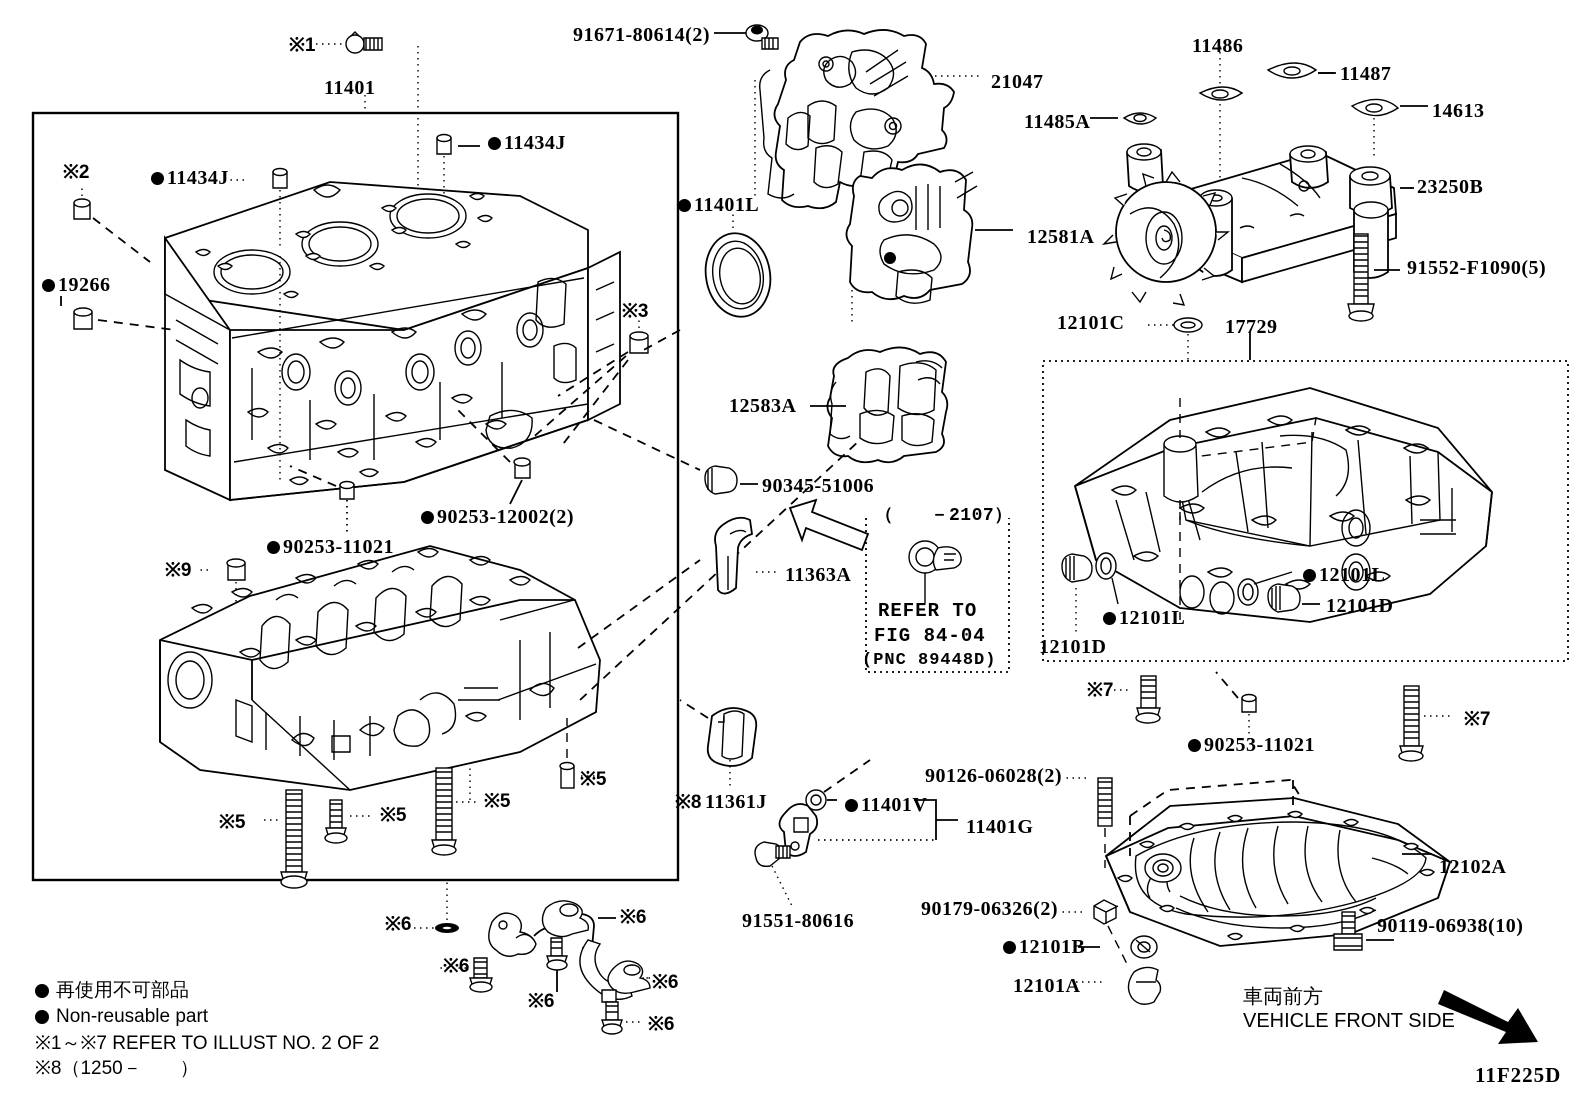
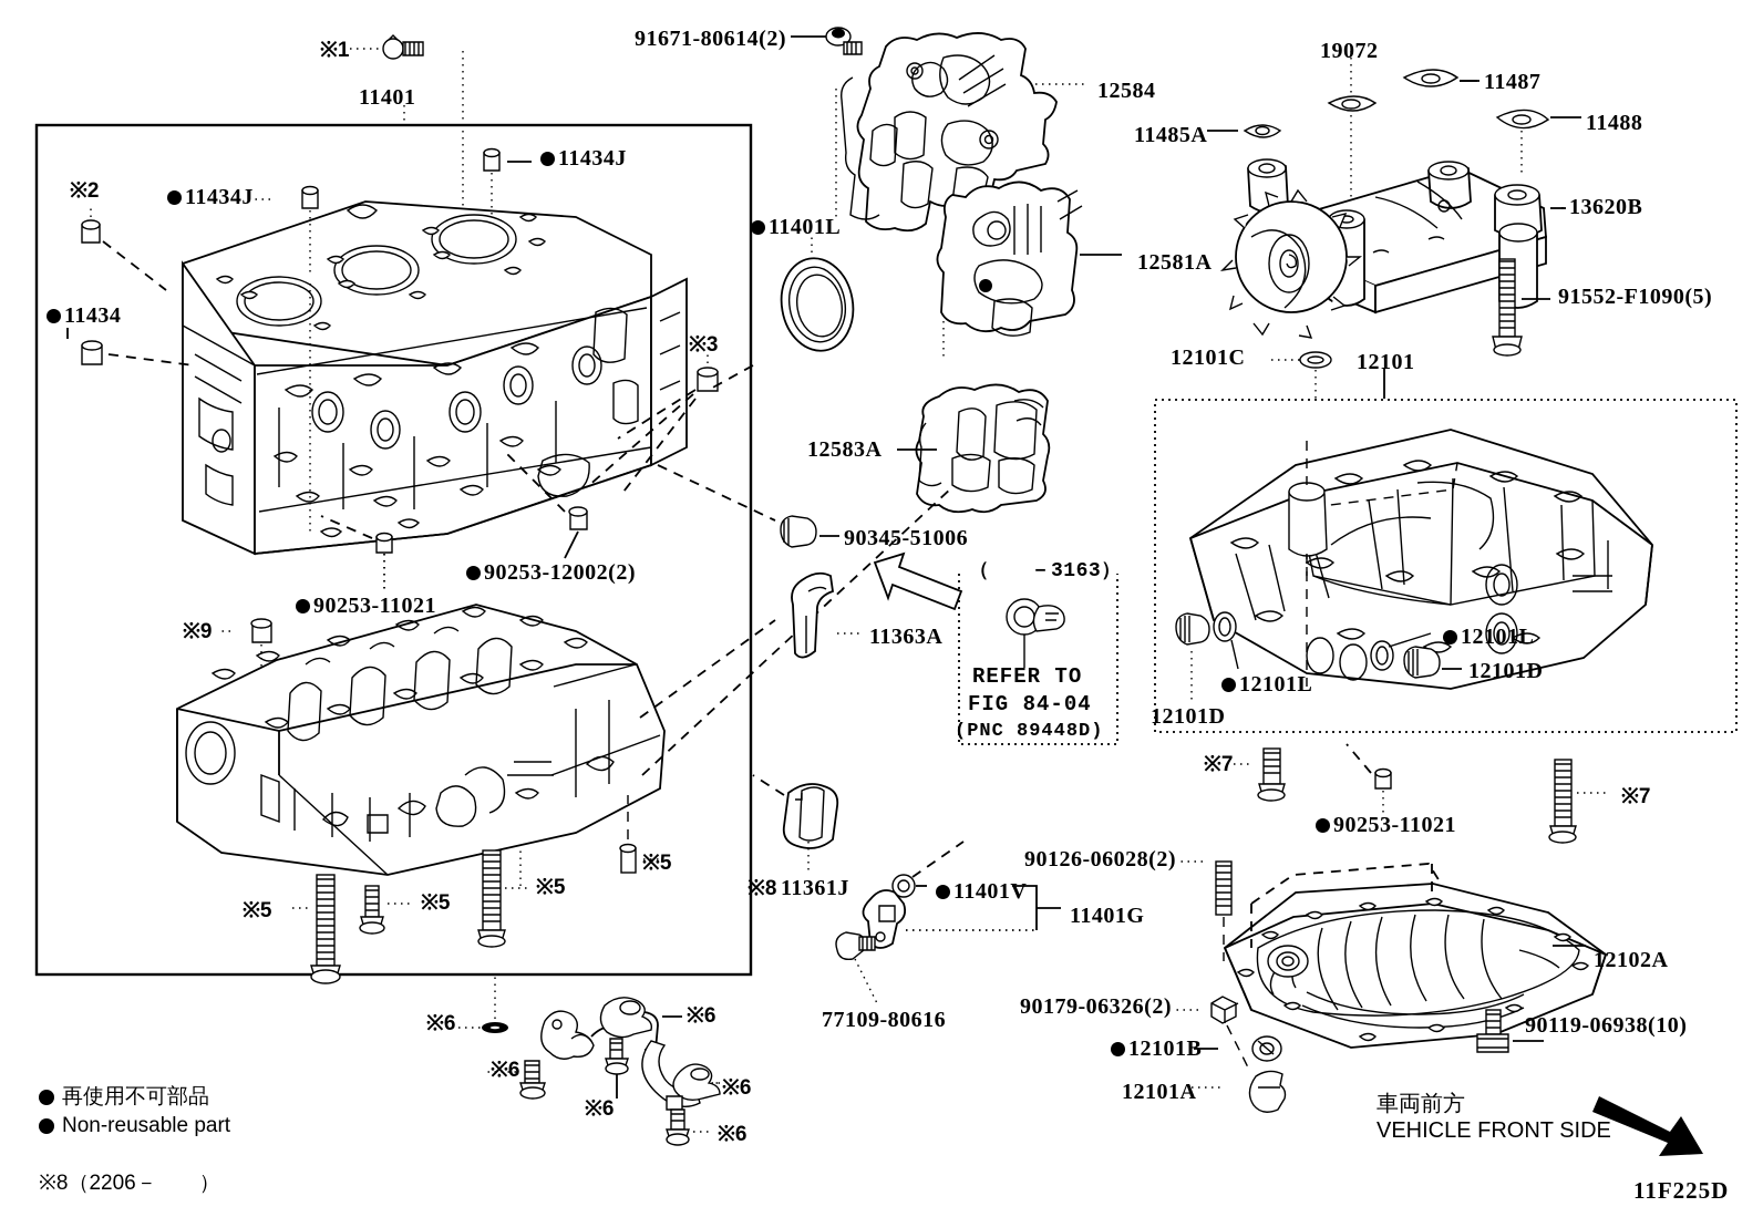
  11401
  ※1
  91671-80614(2)
- 21047
+ 12584
- 11486
+ 19072
  11487
- 14613
+ 11488
  11485A
  11434J
  11434J
  ※2
- 23250B
+ 13620B
  11401L
  12581A
  91552-F1090(5)
- 19266
+ 11434
  12101C
- 17729
+ 12101
  ※3
  12583A
  90345-51006
  90253-12002(2)
  90253-11021
  11363A
  ※9
  12101L
  12101L
  12101D
  12101D
  ※5
  ※5
  ※5
  ※5
  ※7
  ※7
  90253-11021
  90126-06028(2)
  11361J
  ※8
  11401V
  11401G
  12102A
- 91551-80616
+ 77109-80616
  90179-06326(2)
  90119-06938(10)
  12101B
  12101A
  ※6
  ※6
  ※6
  ※6
  ※6
  ※6
- （ －2107）
+ （ －3163）
  REFER TO
  FIG 84-04
  (PNC 89448D)
  再使用不可部品
  Non-reusable part
- ※1～※7 REFER TO ILLUST NO. 2 OF 2
- ※8（1250－ ）
+ ※8（2206－ ）
  車両前方
  VEHICLE FRONT SIDE
  11F225D
